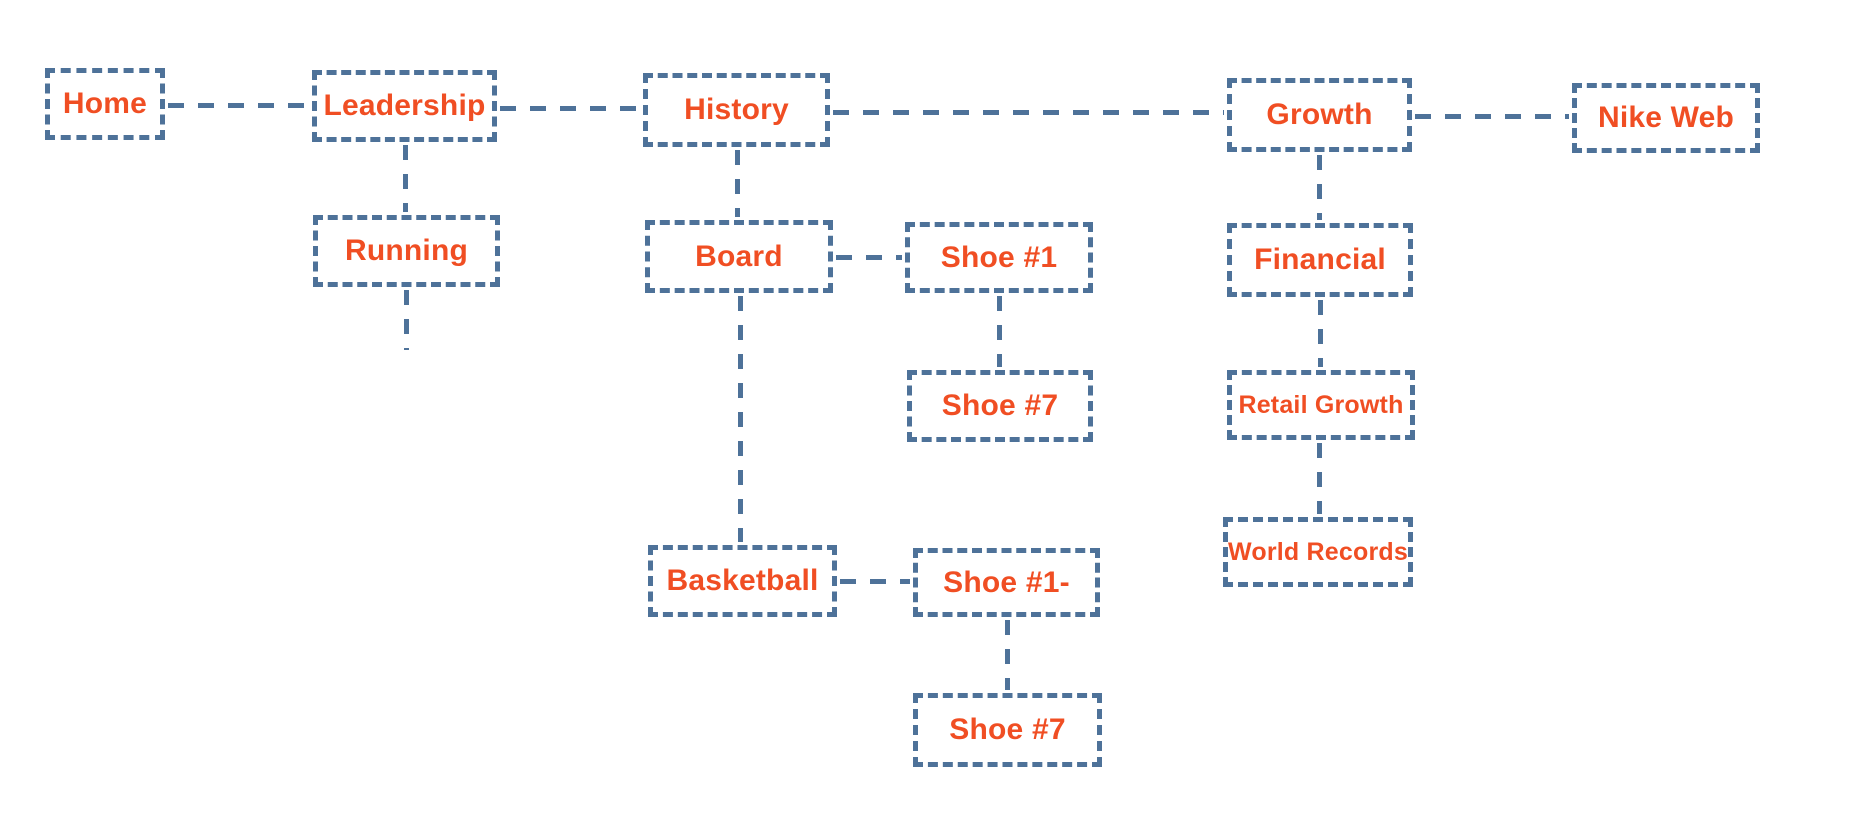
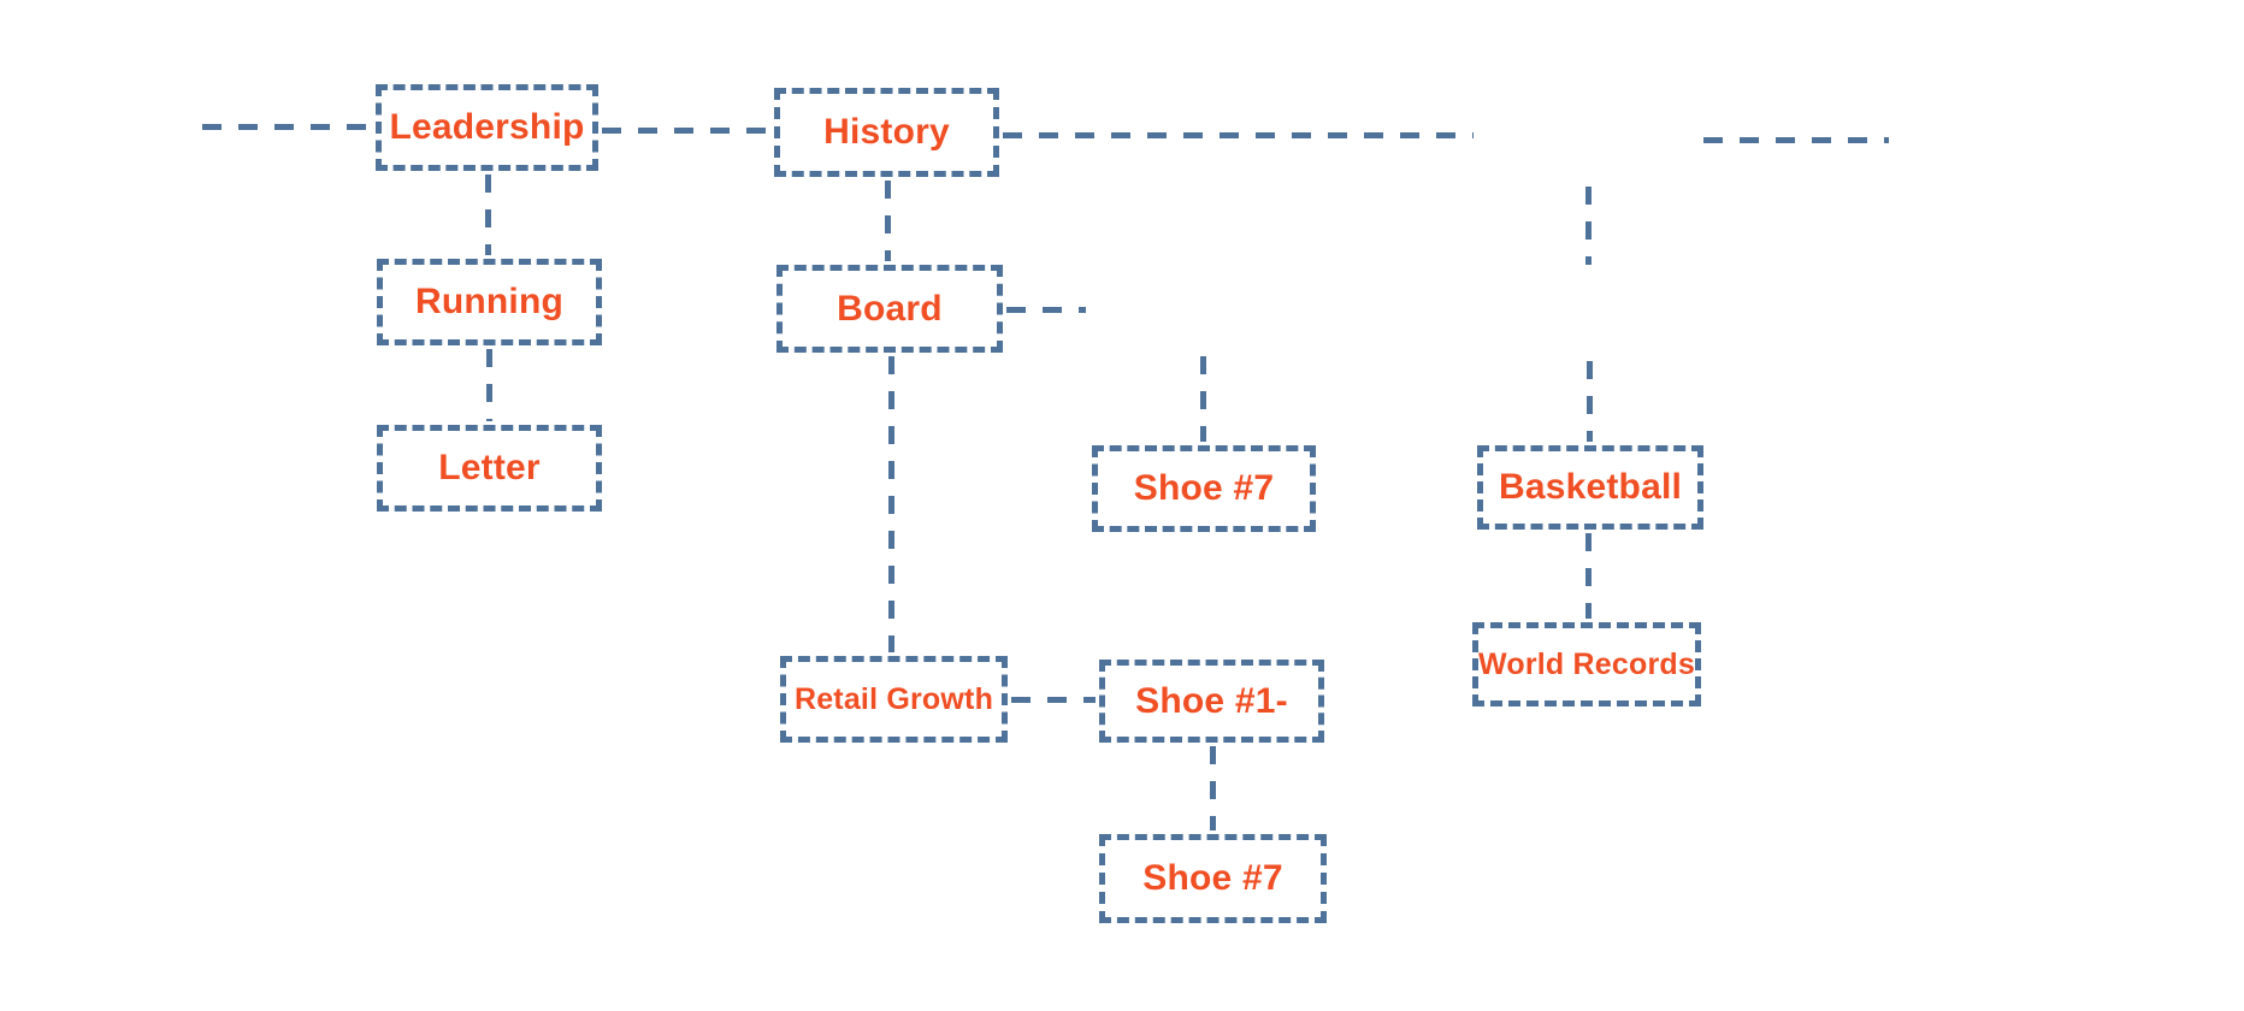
- Home
  Leadership
  History
- Growth
- Nike Web
  Running
+ Letter
  Board
- Shoe #1
  Shoe #7
- Basketball
+ Retail Growth
  Shoe #1-
  Shoe #7
- Financial
- Retail Growth
+ Basketball
  World Records
